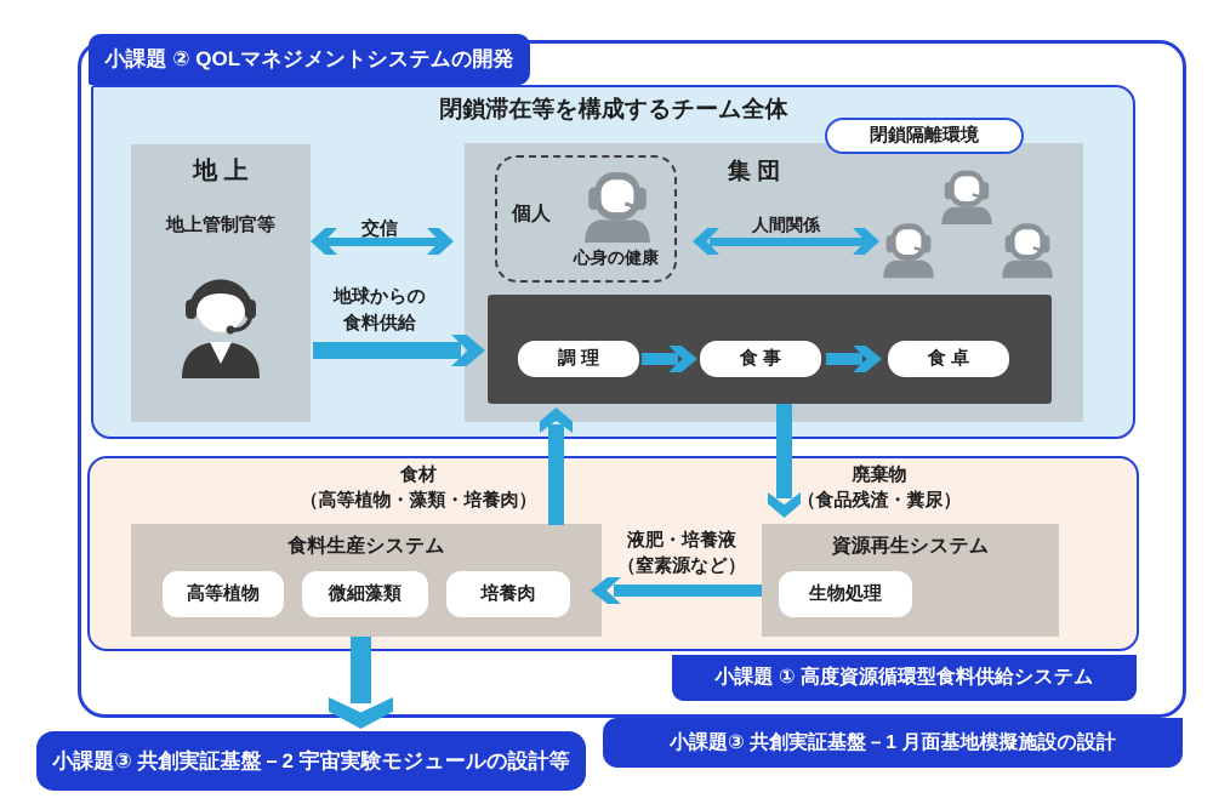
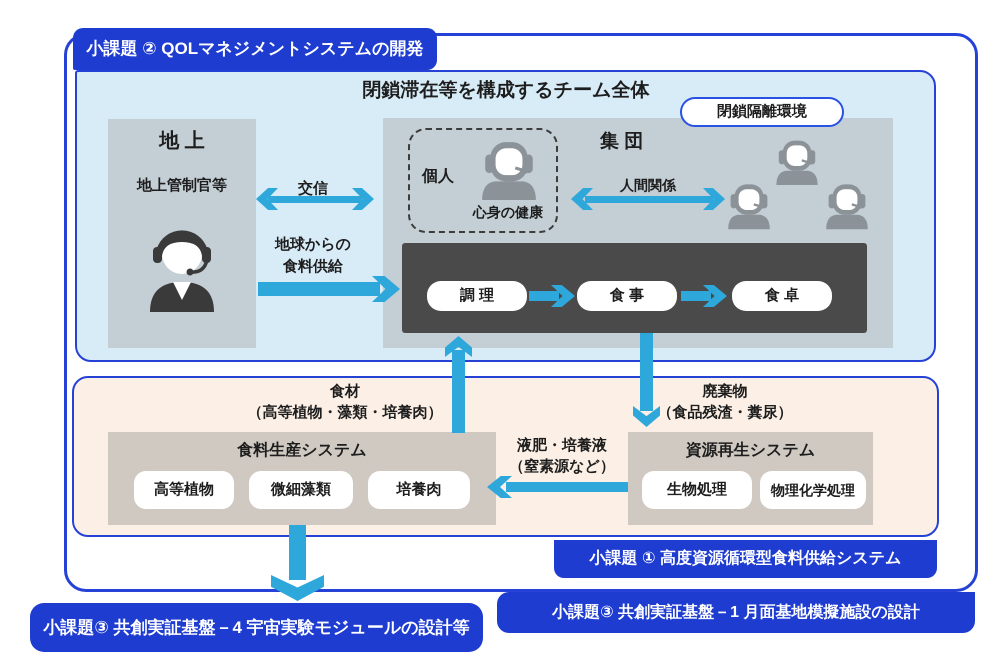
  小課題 ② QOLマネジメントシステムの開発
  閉鎖滞在等を構成するチーム全体
  閉鎖隔離環境
  地 上
  地上管制官等
  交信
  地球からの
  食料供給
  個人
  心身の健康
  集 団
  人間関係
  調 理
  食 事
  食 卓
  食材
  （高等植物・藻類・培養肉）
  廃棄物
  （食品残渣・糞尿）
  食料生産システム
  高等植物
  微細藻類
  培養肉
  資源再生システム
  生物処理
+ 物理化学処理
  液肥・培養液
  （窒素源など）
  小課題 ① 高度資源循環型食料供給システム
  小課題③ 共創実証基盤－1 月面基地模擬施設の設計
- 小課題③ 共創実証基盤－2 宇宙実験モジュールの設計等
+ 小課題③ 共創実証基盤－4 宇宙実験モジュールの設計等
